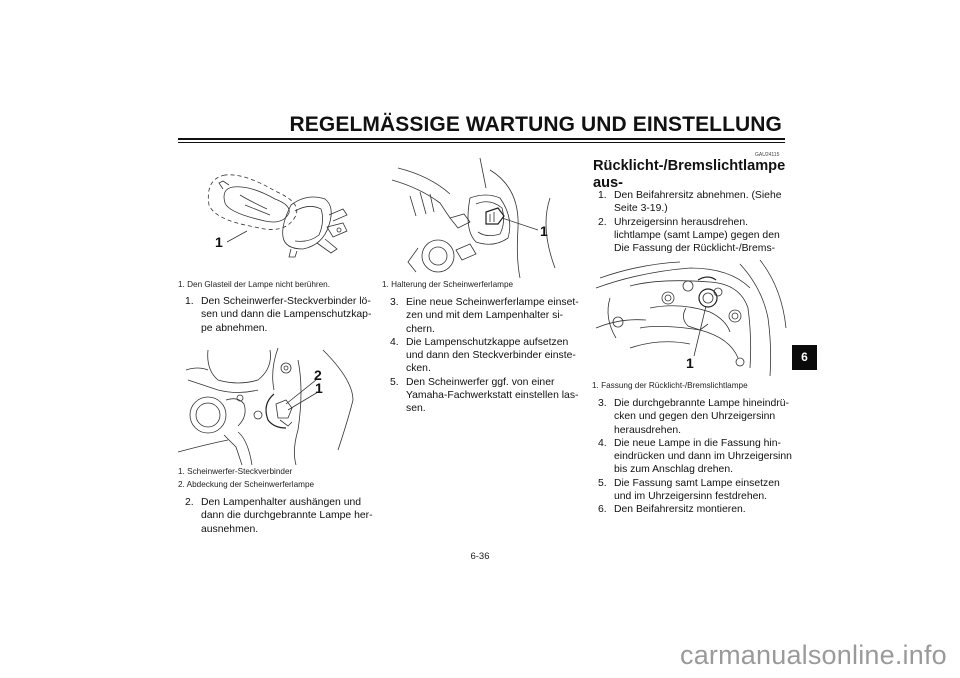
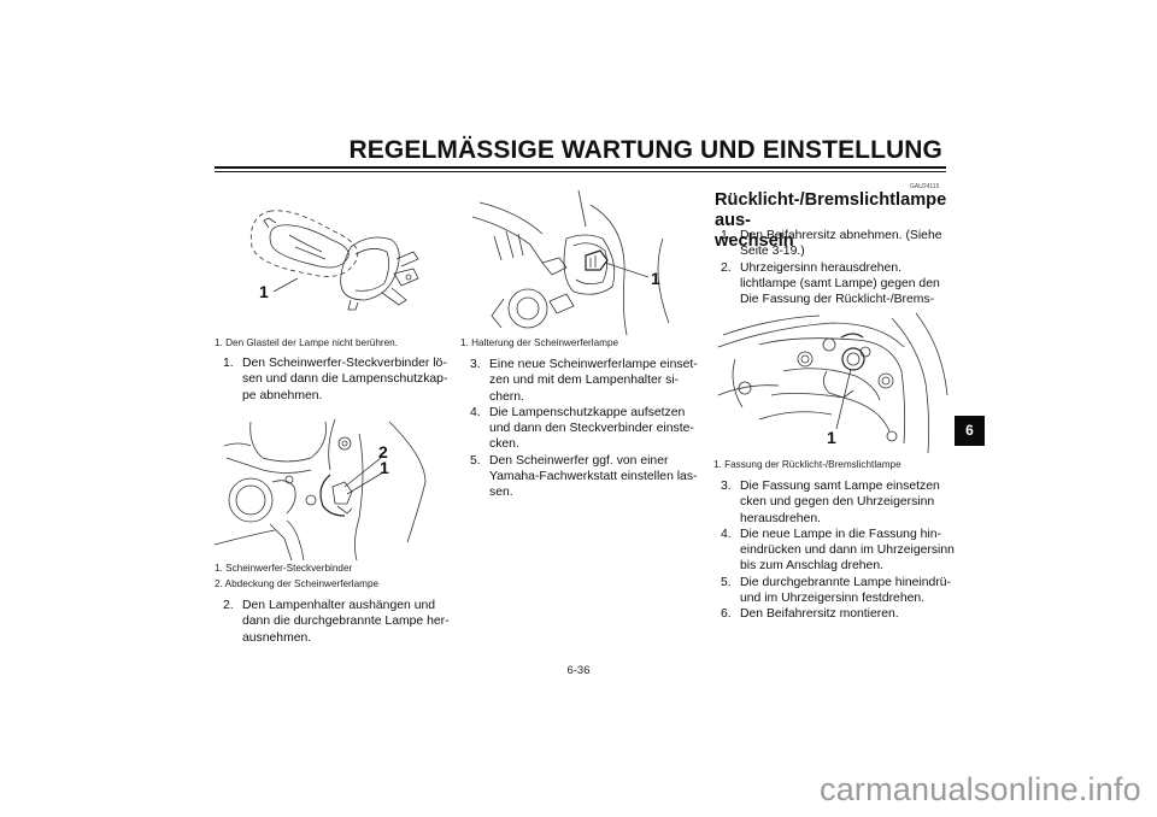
  REGELMÄSSIGE WARTUNG UND EINSTELLUNG
  1
  1. Den Glasteil der Lampe nicht berühren.
  1.
  Den Scheinwerfer-Steckverbinder lö-
  sen und dann die Lampenschutzkap-
  pe abnehmen.
  2
  1
  1. Scheinwerfer-Steckverbinder
  2. Abdeckung der Scheinwerferlampe
  2.
  Den Lampenhalter aushängen und
  dann die durchgebrannte Lampe her-
  ausnehmen.
  1
  1. Halterung der Scheinwerferlampe
  3.
  Eine neue Scheinwerferlampe einset-
  zen und mit dem Lampenhalter si-
  chern.
  4.
  Die Lampenschutzkappe aufsetzen
  und dann den Steckverbinder einste-
  cken.
  5.
  Den Scheinwerfer ggf. von einer
  Yamaha-Fachwerkstatt einstellen las-
  sen.
  Rücklicht-/Bremslichtlampe aus-
+ wechseln
  1.
  Den Beifahrersitz abnehmen. (Siehe
  Seite 3-19.)
  2.
  Uhrzeigersinn herausdrehen.
  lichtlampe (samt Lampe) gegen den
  Die Fassung der Rücklicht-/Brems-
  1
  1. Fassung der Rücklicht-/Bremslichtlampe
  3.
- Die durchgebrannte Lampe hineindrü-
+ Die Fassung samt Lampe einsetzen
  cken und gegen den Uhrzeigersinn
  herausdrehen.
  4.
  Die neue Lampe in die Fassung hin-
  eindrücken und dann im Uhrzeigersinn
  bis zum Anschlag drehen.
  5.
- Die Fassung samt Lampe einsetzen
+ Die durchgebrannte Lampe hineindrü-
  und im Uhrzeigersinn festdrehen.
  6.
  Den Beifahrersitz montieren.
  6
  6-36
  carmanualsonline.info
